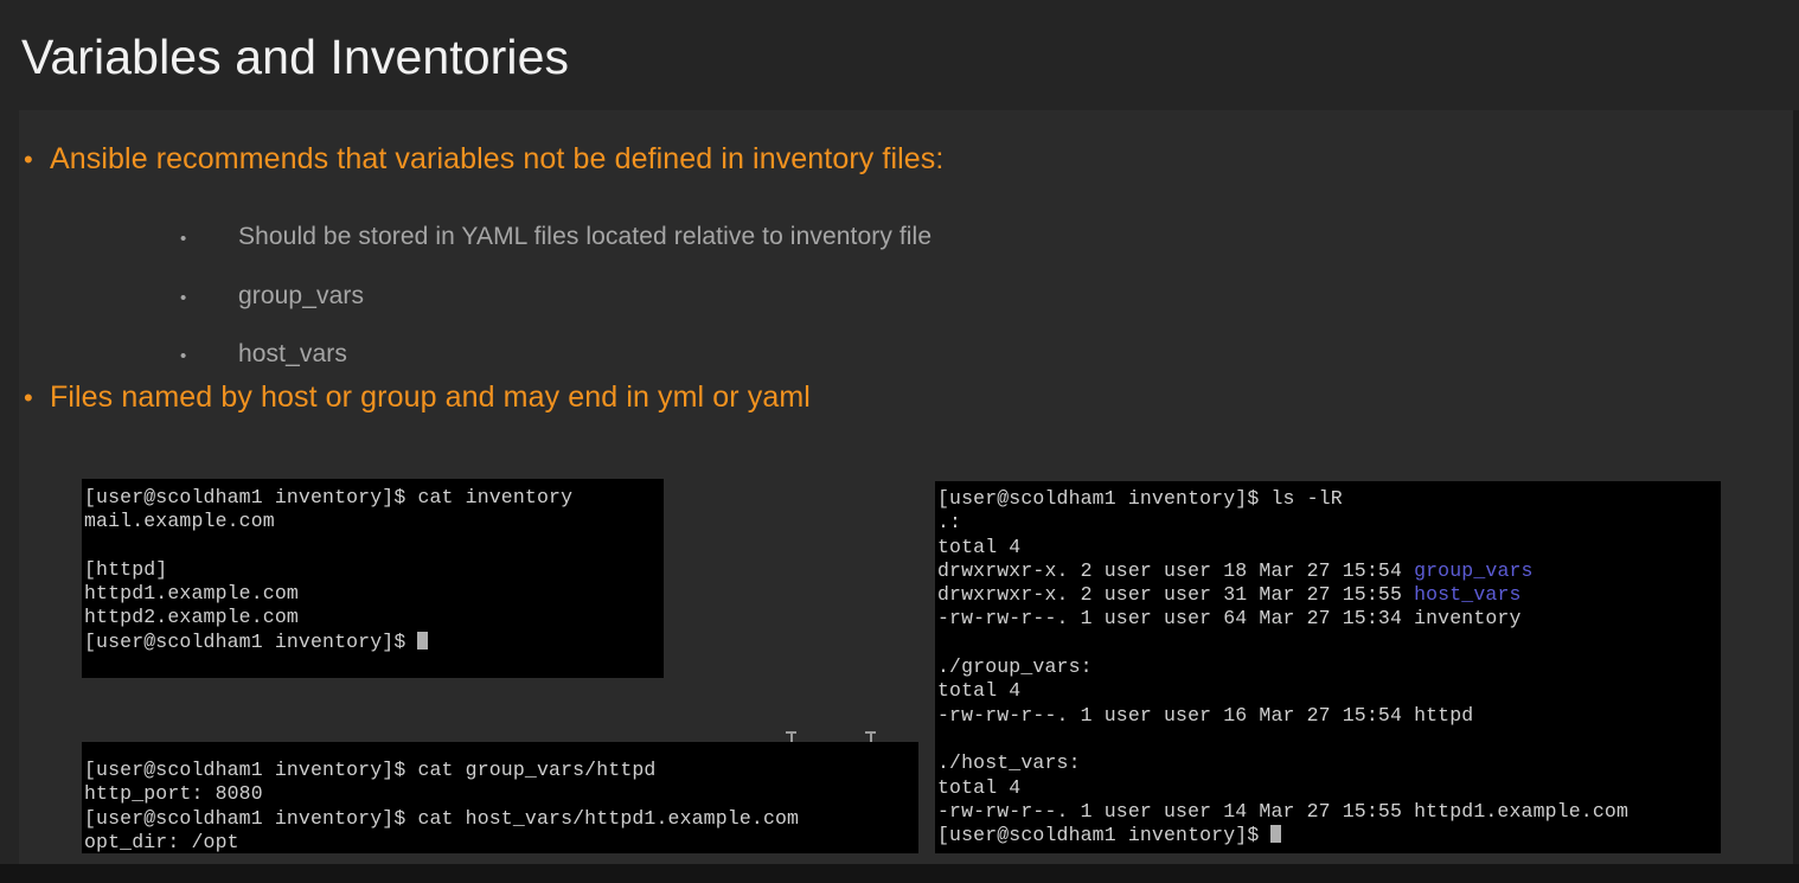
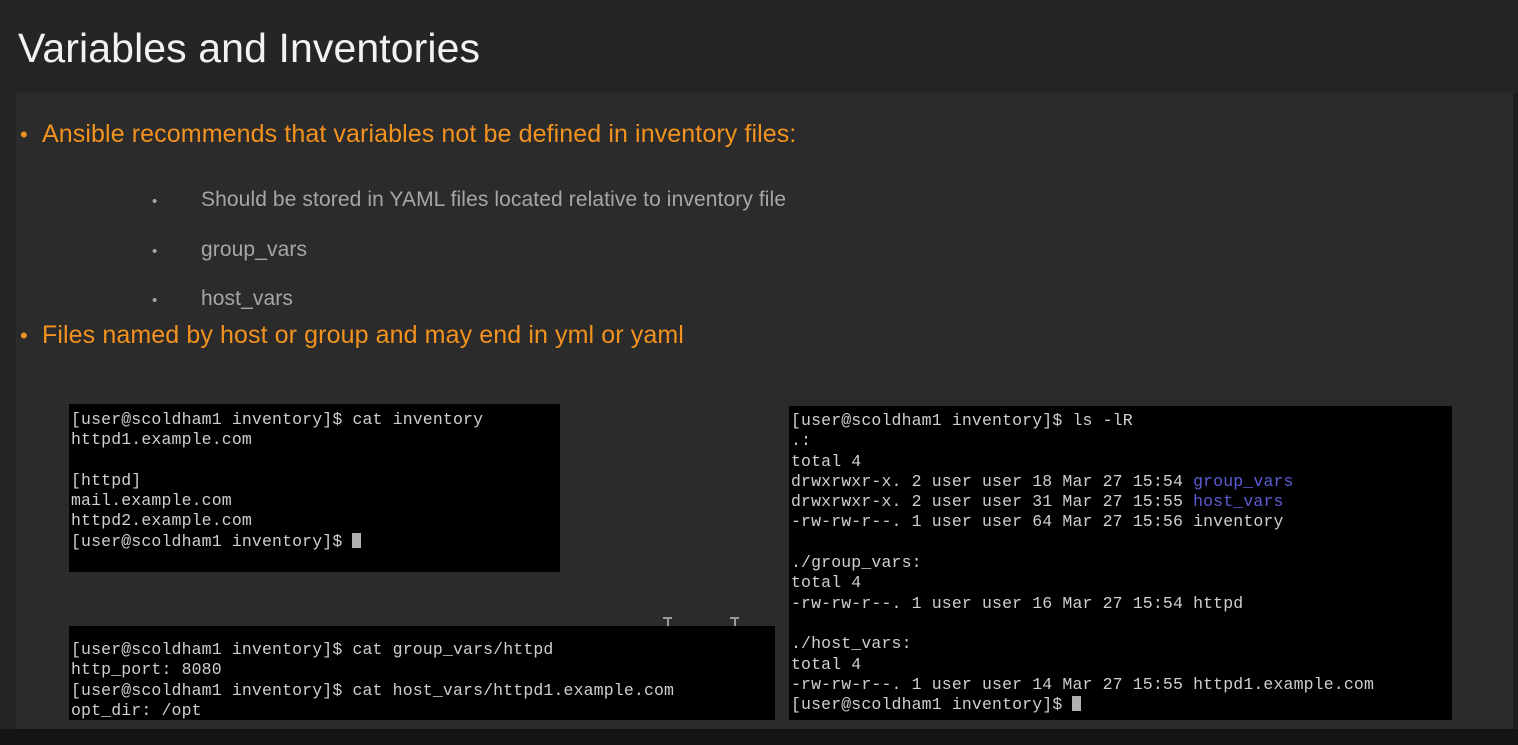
  Variables and Inventories
  •
  Ansible recommends that variables not be defined in inventory files:
  •
  Should be stored in YAML files located relative to inventory file
  •
  group_vars
  •
  host_vars
  •
  Files named by host or group and may end in yml or yaml
  [user@scoldham1 inventory]$ cat inventory
- mail.example.com
+ httpd1.example.com
  [httpd]
- httpd1.example.com
+ mail.example.com
  httpd2.example.com
  [user@scoldham1 inventory]$
  [user@scoldham1 inventory]$ cat group_vars/httpd
  http_port: 8080
  [user@scoldham1 inventory]$ cat host_vars/httpd1.example.com
  opt_dir: /opt
  [user@scoldham1 inventory]$ ls -lR
  .:
  total 4
  drwxrwxr-x. 2 user user 18 Mar 27 15:54 group_vars
  drwxrwxr-x. 2 user user 31 Mar 27 15:55 host_vars
- -rw-rw-r--. 1 user user 64 Mar 27 15:34 inventory
+ -rw-rw-r--. 1 user user 64 Mar 27 15:56 inventory
  ./group_vars:
  total 4
  -rw-rw-r--. 1 user user 16 Mar 27 15:54 httpd
  ./host_vars:
  total 4
  -rw-rw-r--. 1 user user 14 Mar 27 15:55 httpd1.example.com
  [user@scoldham1 inventory]$
